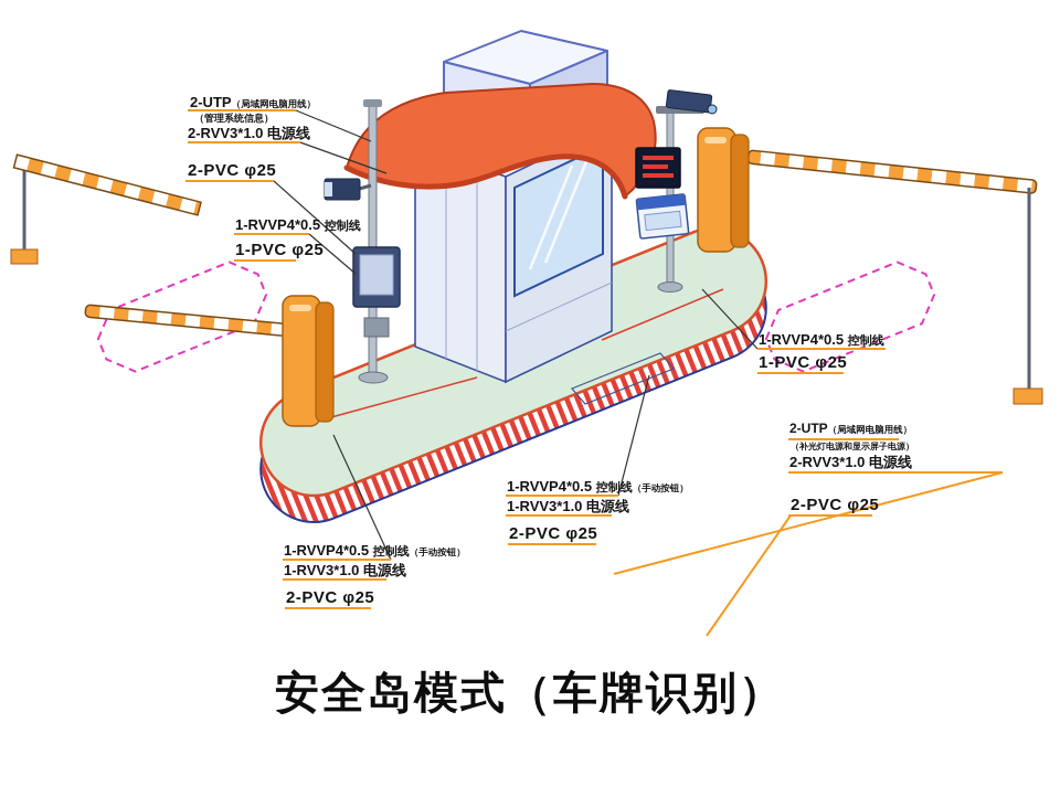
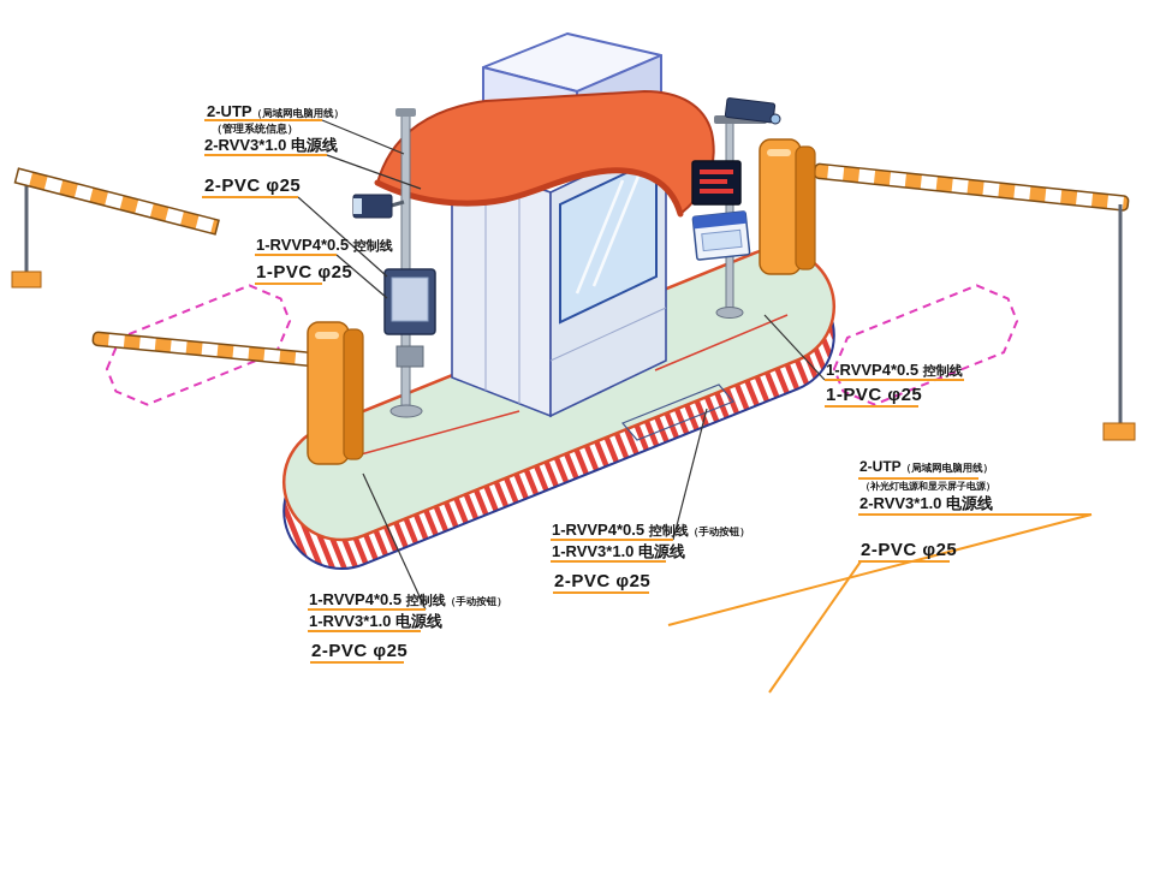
  2-UTP（局域网电脑用线）
  （管理系统信息）
  2-RVV3*1.0 电源线
  2-PVC φ25
  1-RVVP4*0.5 控制线
  1-PVC φ25
  1-RVVP4*0.5 控制线
  1-PVC φ25
  2-UTP（局域网电脑用线）
  （补光灯电源和显示屏子电源）
  2-RVV3*1.0 电源线
  2-PVC φ25
  1-RVVP4*0.5 控制线（手动按钮）
  1-RVV3*1.0 电源线
  2-PVC φ25
  1-RVVP4*0.5 控制线（手动按钮）
  1-RVV3*1.0 电源线
  2-PVC φ25
- 安全岛模式（车牌识别）
